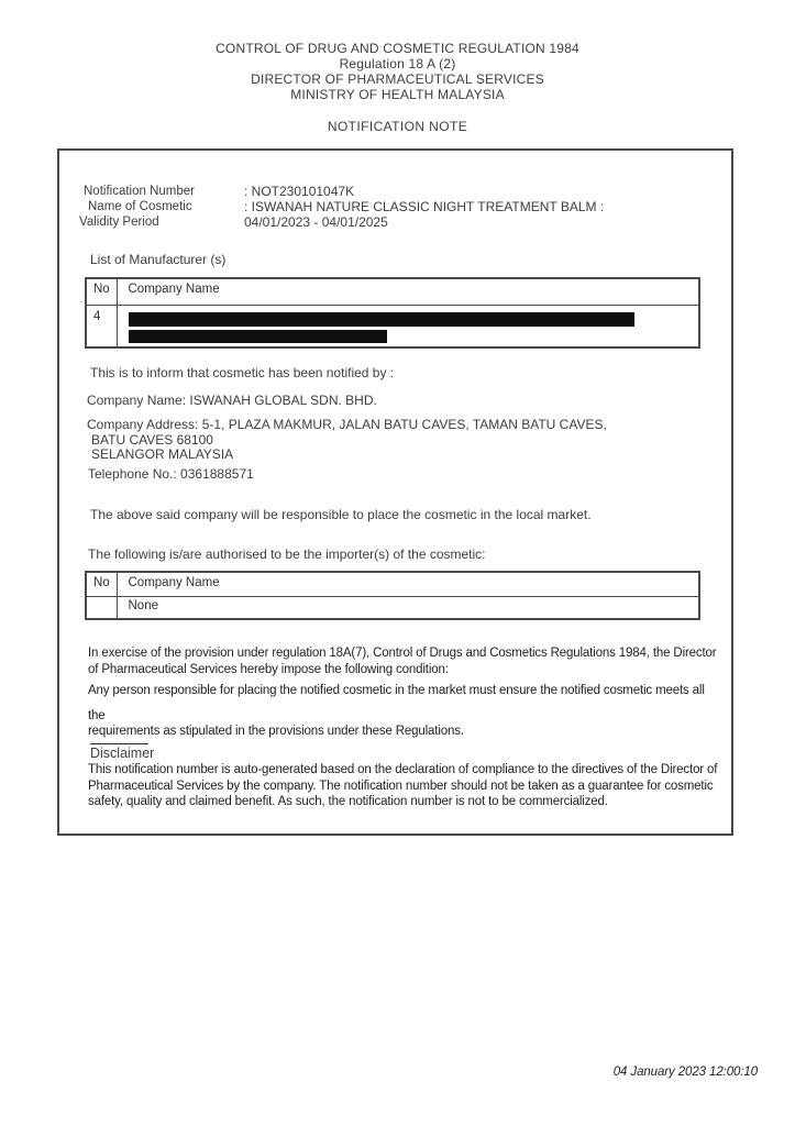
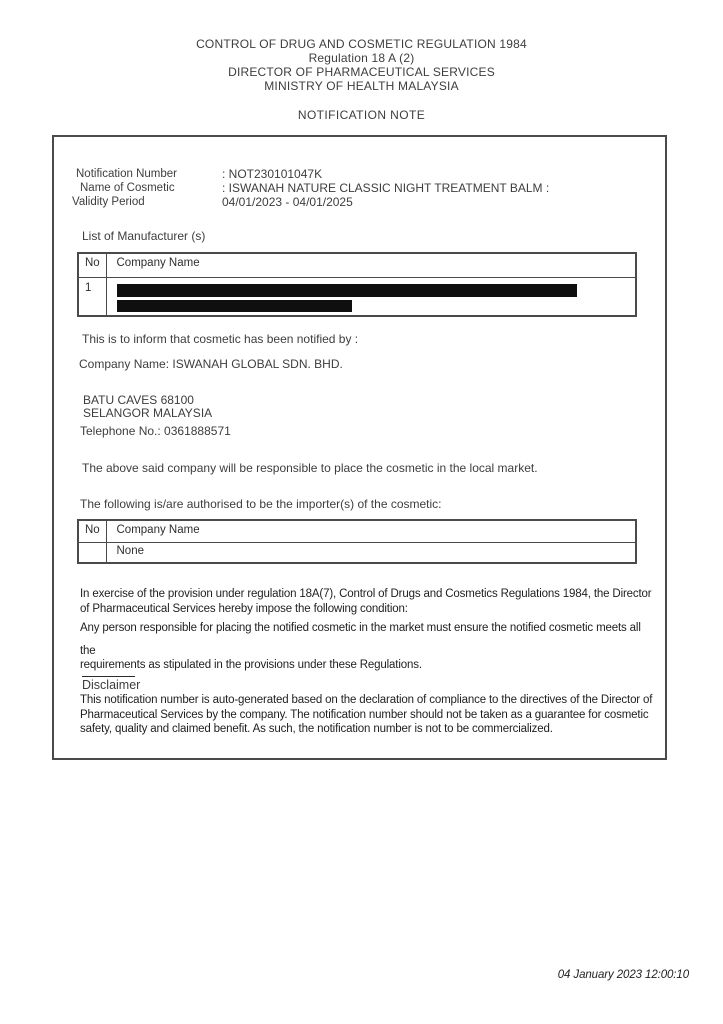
  CONTROL OF DRUG AND COSMETIC REGULATION 1984
  Regulation 18 A (2)
  DIRECTOR OF PHARMACEUTICAL SERVICES
  MINISTRY OF HEALTH MALAYSIA
  NOTIFICATION NOTE
  Notification Number
  : NOT230101047K
  Name of Cosmetic
  : ISWANAH NATURE CLASSIC NIGHT TREATMENT BALM :
  Validity Period
  04/01/2023 - 04/01/2025
  List of Manufacturer (s)
  No	Company Name
- 4
+ 1
  This is to inform that cosmetic has been notified by :
  Company Name: ISWANAH GLOBAL SDN. BHD.
- Company Address: 5-1, PLAZA MAKMUR, JALAN BATU CAVES, TAMAN BATU CAVES,
  BATU CAVES 68100
  SELANGOR MALAYSIA
  Telephone No.: 0361888571
  The above said company will be responsible to place the cosmetic in the local market.
  The following is/are authorised to be the importer(s) of the cosmetic:
  No	Company Name
  	None
  In exercise of the provision under regulation 18A(7), Control of Drugs and Cosmetics Regulations 1984, the Director
  of Pharmaceutical Services hereby impose the following condition:
  Any person responsible for placing the notified cosmetic in the market must ensure the notified cosmetic meets all
  the
  requirements as stipulated in the provisions under these Regulations.
  Disclaimer
  This notification number is auto-generated based on the declaration of compliance to the directives of the Director of
  Pharmaceutical Services by the company. The notification number should not be taken as a guarantee for cosmetic
  safety, quality and claimed benefit. As such, the notification number is not to be commercialized.
  04 January 2023 12:00:10
